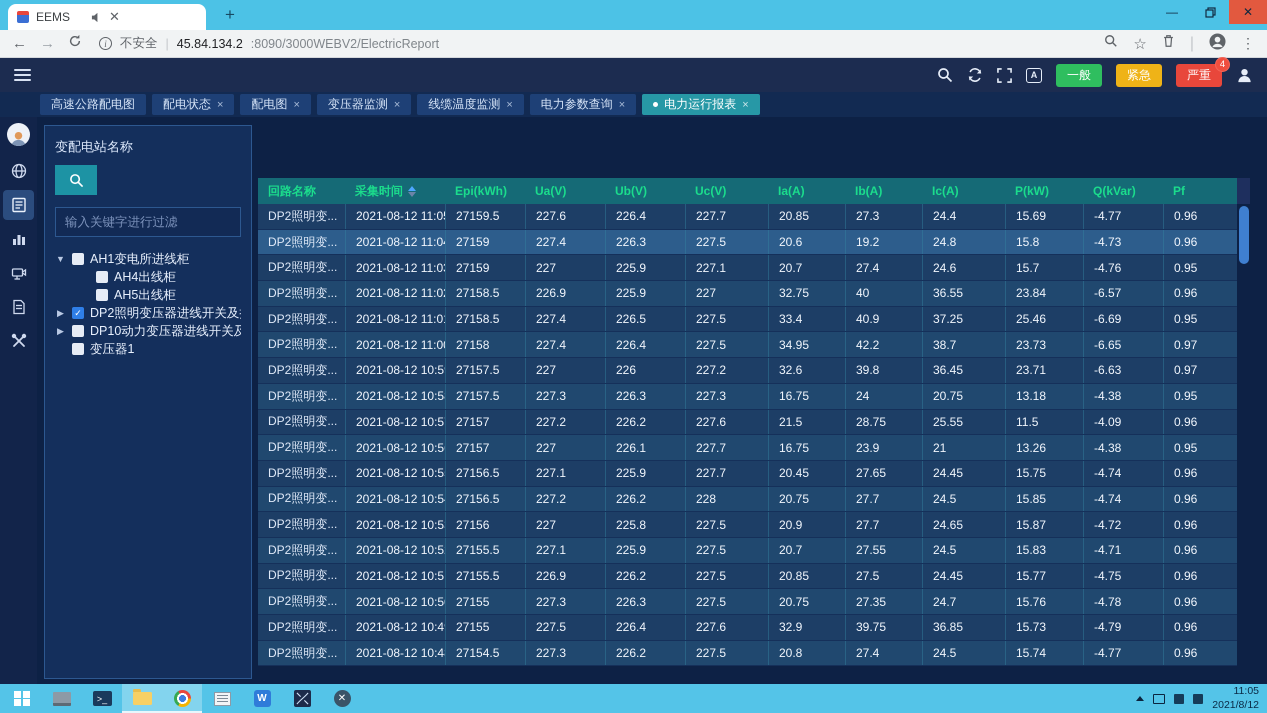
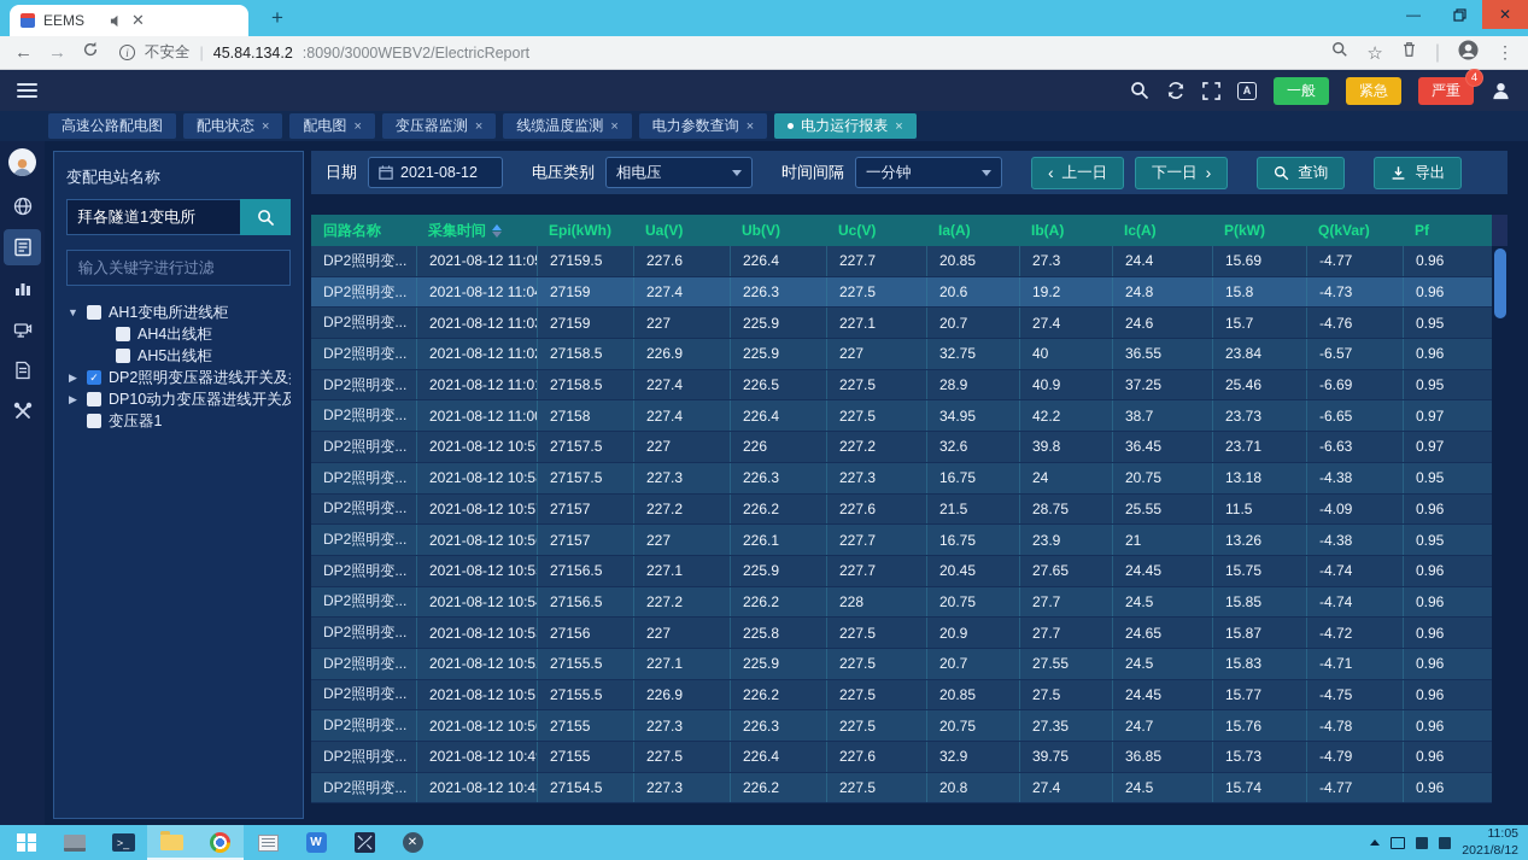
  EEMS
  ✕
  +
  —
  ✕
  ←
  →
  i
  不安全
  |
  45.84.134.2
  :8090/3000WEBV2/ElectricReport
  ☆
  |
  ⋮
  A
  一般
  紧急
  严重
  4
  高速公路配电图
  配电状态
  ×
  配电图
  ×
  变压器监测
  ×
  线缆温度监测
  ×
  电力参数查询
  ×
  电力运行报表
  ×
  变配电站名称
+ 拜各隧道1变电所
  输入关键字进行过滤
  ▼
  AH1变电所进线柜
  AH4出线柜
  AH5出线柜
  ▶
  ✓
  DP2照明变压器进线开关及
  ▶
  DP10动力变压器进线开关及
  变压器1
+ 日期
+ 2021-08-12
+ 电压类别
+ 相电压
+ 时间间隔
+ 一分钟
+ ‹
+ 上一日
+ 下一日
+ ›
+ 查询
+ 导出
  回路名称
  采集时间
  Epi(kWh)
  Ua(V)
  Ub(V)
  Uc(V)
  Ia(A)
  Ib(A)
  Ic(A)
  P(kW)
  Q(kVar)
  Pf
  DP2照明变...
  2021-08-12 11:0
  27159.5
  227.6
  226.4
  227.7
  20.85
  27.3
  24.4
  15.69
  -4.77
  0.96
  DP2照明变...
  2021-08-12 11:0
  27159
  227.4
  226.3
  227.5
  20.6
  19.2
  24.8
  15.8
  -4.73
  0.96
  DP2照明变...
  2021-08-12 11:0
  27159
  227
  225.9
  227.1
  20.7
  27.4
  24.6
  15.7
  -4.76
  0.95
  DP2照明变...
  2021-08-12 11:0
  27158.5
  226.9
  225.9
  227
  32.75
  40
  36.55
  23.84
  -6.57
  0.96
  DP2照明变...
  2021-08-12 11:0
  27158.5
  227.4
  226.5
  227.5
- 33.4
+ 28.9
  40.9
  37.25
  25.46
  -6.69
  0.95
  DP2照明变...
  2021-08-12 11:0
  27158
  227.4
  226.4
  227.5
  34.95
  42.2
  38.7
  23.73
  -6.65
  0.97
  DP2照明变...
  2021-08-12 10:5
  27157.5
  227
  226
  227.2
  32.6
  39.8
  36.45
  23.71
  -6.63
  0.97
  DP2照明变...
  2021-08-12 10:5
  27157.5
  227.3
  226.3
  227.3
  16.75
  24
  20.75
  13.18
  -4.38
  0.95
  DP2照明变...
  2021-08-12 10:5
  27157
  227.2
  226.2
  227.6
  21.5
  28.75
  25.55
  11.5
  -4.09
  0.96
  DP2照明变...
  2021-08-12 10:5
  27157
  227
  226.1
  227.7
  16.75
  23.9
  21
  13.26
  -4.38
  0.95
  DP2照明变...
  2021-08-12 10:5
  27156.5
  227.1
  225.9
  227.7
  20.45
  27.65
  24.45
  15.75
  -4.74
  0.96
  DP2照明变...
  2021-08-12 10:5
  27156.5
  227.2
  226.2
  228
  20.75
  27.7
  24.5
  15.85
  -4.74
  0.96
  DP2照明变...
  2021-08-12 10:5
  27156
  227
  225.8
  227.5
  20.9
  27.7
  24.65
  15.87
  -4.72
  0.96
  DP2照明变...
  2021-08-12 10:5
  27155.5
  227.1
  225.9
  227.5
  20.7
  27.55
  24.5
  15.83
  -4.71
  0.96
  DP2照明变...
  2021-08-12 10:5
  27155.5
  226.9
  226.2
  227.5
  20.85
  27.5
  24.45
  15.77
  -4.75
  0.96
  DP2照明变...
  2021-08-12 10:5
  27155
  227.3
  226.3
  227.5
  20.75
  27.35
  24.7
  15.76
  -4.78
  0.96
  DP2照明变...
  2021-08-12 10:4
  27155
  227.5
  226.4
  227.6
  32.9
  39.75
  36.85
  15.73
  -4.79
  0.96
  DP2照明变...
  2021-08-12 10:4
  27154.5
  227.3
  226.2
  227.5
  20.8
  27.4
  24.5
  15.74
  -4.77
  0.96
  >_
  W
  ✕
  11:05
  2021/8/12
